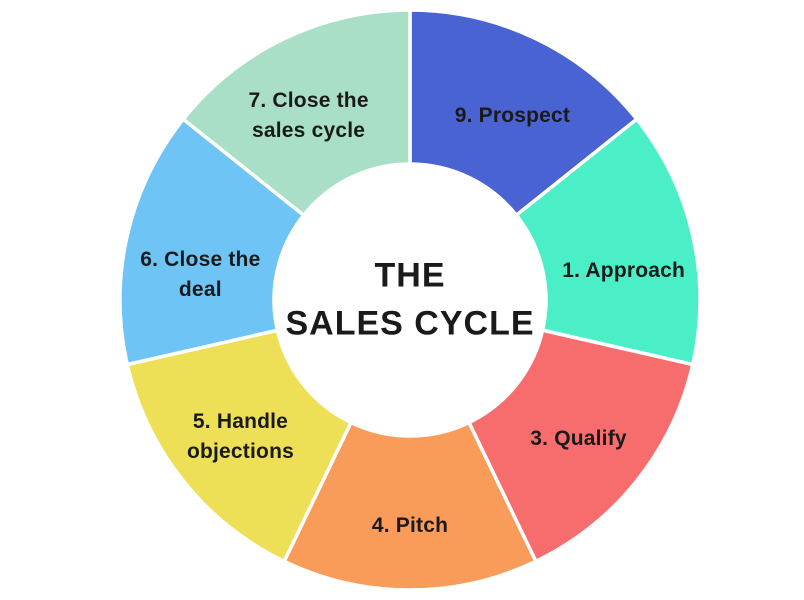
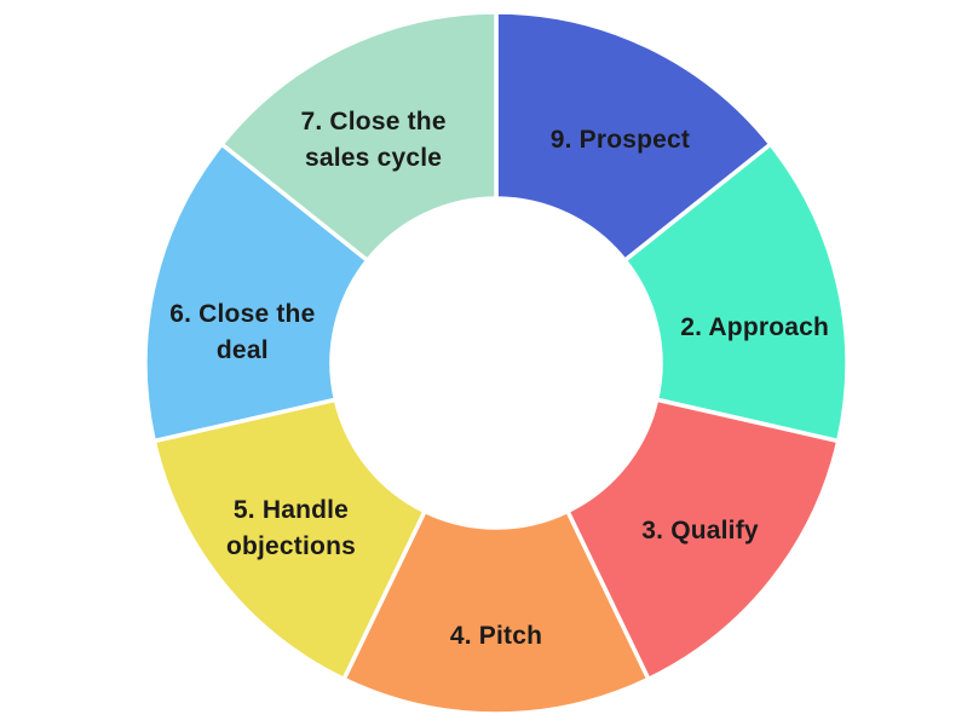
  9. Prospect
- 1. Approach
+ 2. Approach
  3. Qualify
  4. Pitch
  5. Handle
  objections
  6. Close the
  deal
  7. Close the
  sales cycle
- THE
- SALES CYCLE
